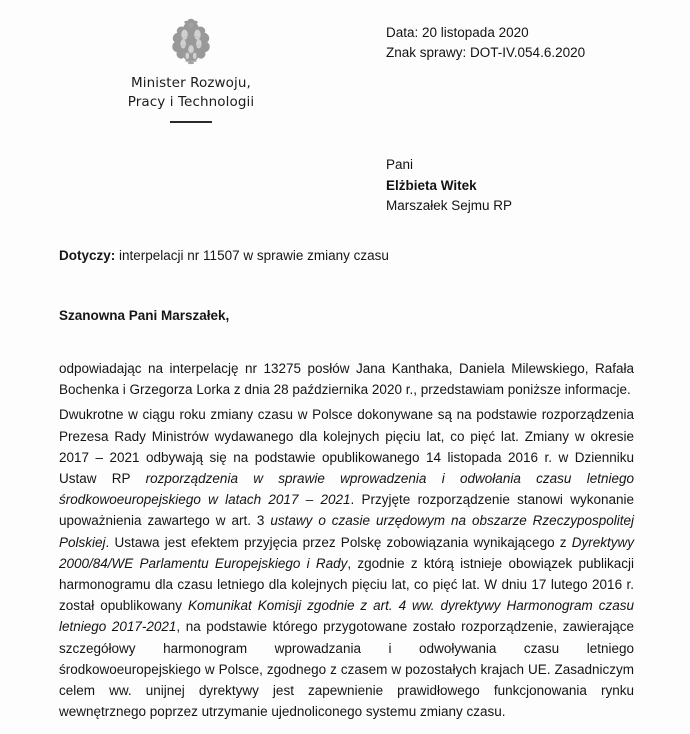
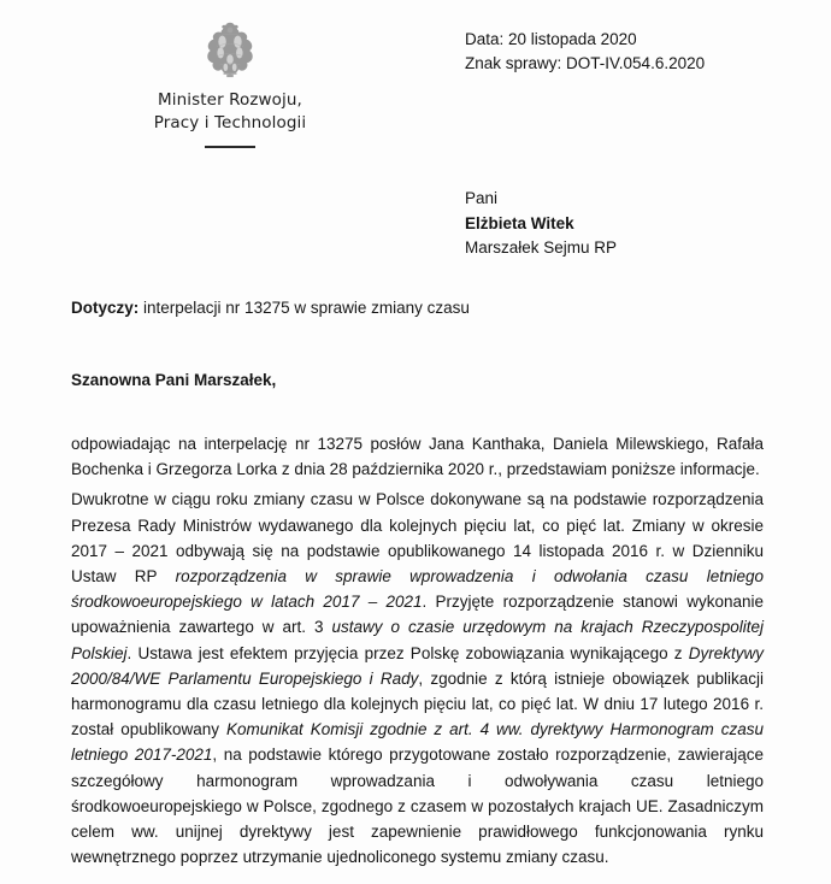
  Minister Rozwoju,
  Pracy i Technologii
  Data: 20 listopada 2020
  Znak sprawy: DOT-IV.054.6.2020
  Pani
  Elżbieta Witek
  Marszałek Sejmu RP
- Dotyczy: interpelacji nr 11507 w sprawie zmiany czasu
+ Dotyczy: interpelacji nr 13275 w sprawie zmiany czasu
  Szanowna Pani Marszałek,
  odpowiadając na interpelację nr 13275 posłów Jana Kanthaka, Daniela Milewskiego, Rafała Bochenka i Grzegorza Lorka z dnia 28 października 2020 r., przedstawiam poniższe informacje.
- Dwukrotne w ciągu roku zmiany czasu w Polsce dokonywane są na podstawie rozporządzenia Prezesa Rady Ministrów wydawanego dla kolejnych pięciu lat, co pięć lat. Zmiany w okresie 2017 – 2021 odbywają się na podstawie opublikowanego 14 listopada 2016 r. w Dzienniku Ustaw RP rozporządzenia w sprawie wprowadzenia i odwołania czasu letniego środkowoeuropejskiego w latach 2017 – 2021. Przyjęte rozporządzenie stanowi wykonanie upoważnienia zawartego w art. 3 ustawy o czasie urzędowym na obszarze Rzeczypospolitej Polskiej. Ustawa jest efektem przyjęcia przez Polskę zobowiązania wynikającego z Dyrektywy 2000/84/WE Parlamentu Europejskiego i Rady, zgodnie z którą istnieje obowiązek publikacji harmonogramu dla czasu letniego dla kolejnych pięciu lat, co pięć lat. W dniu 17 lutego 2016 r. został opublikowany Komunikat Komisji zgodnie z art. 4 ww. dyrektywy Harmonogram czasu letniego 2017-2021, na podstawie którego przygotowane zostało rozporządzenie, zawierające szczegółowy harmonogram wprowadzania i odwoływania czasu letniego środkowoeuropejskiego w Polsce, zgodnego z czasem w pozostałych krajach UE. Zasadniczym celem ww. unijnej dyrektywy jest zapewnienie prawidłowego funkcjonowania rynku wewnętrznego poprzez utrzymanie ujednoliconego systemu zmiany czasu.
+ Dwukrotne w ciągu roku zmiany czasu w Polsce dokonywane są na podstawie rozporządzenia Prezesa Rady Ministrów wydawanego dla kolejnych pięciu lat, co pięć lat. Zmiany w okresie 2017 – 2021 odbywają się na podstawie opublikowanego 14 listopada 2016 r. w Dzienniku Ustaw RP rozporządzenia w sprawie wprowadzenia i odwołania czasu letniego środkowoeuropejskiego w latach 2017 – 2021. Przyjęte rozporządzenie stanowi wykonanie upoważnienia zawartego w art. 3 ustawy o czasie urzędowym na krajach Rzeczypospolitej Polskiej. Ustawa jest efektem przyjęcia przez Polskę zobowiązania wynikającego z Dyrektywy 2000/84/WE Parlamentu Europejskiego i Rady, zgodnie z którą istnieje obowiązek publikacji harmonogramu dla czasu letniego dla kolejnych pięciu lat, co pięć lat. W dniu 17 lutego 2016 r. został opublikowany Komunikat Komisji zgodnie z art. 4 ww. dyrektywy Harmonogram czasu letniego 2017-2021, na podstawie którego przygotowane zostało rozporządzenie, zawierające szczegółowy harmonogram wprowadzania i odwoływania czasu letniego środkowoeuropejskiego w Polsce, zgodnego z czasem w pozostałych krajach UE. Zasadniczym celem ww. unijnej dyrektywy jest zapewnienie prawidłowego funkcjonowania rynku wewnętrznego poprzez utrzymanie ujednoliconego systemu zmiany czasu.
